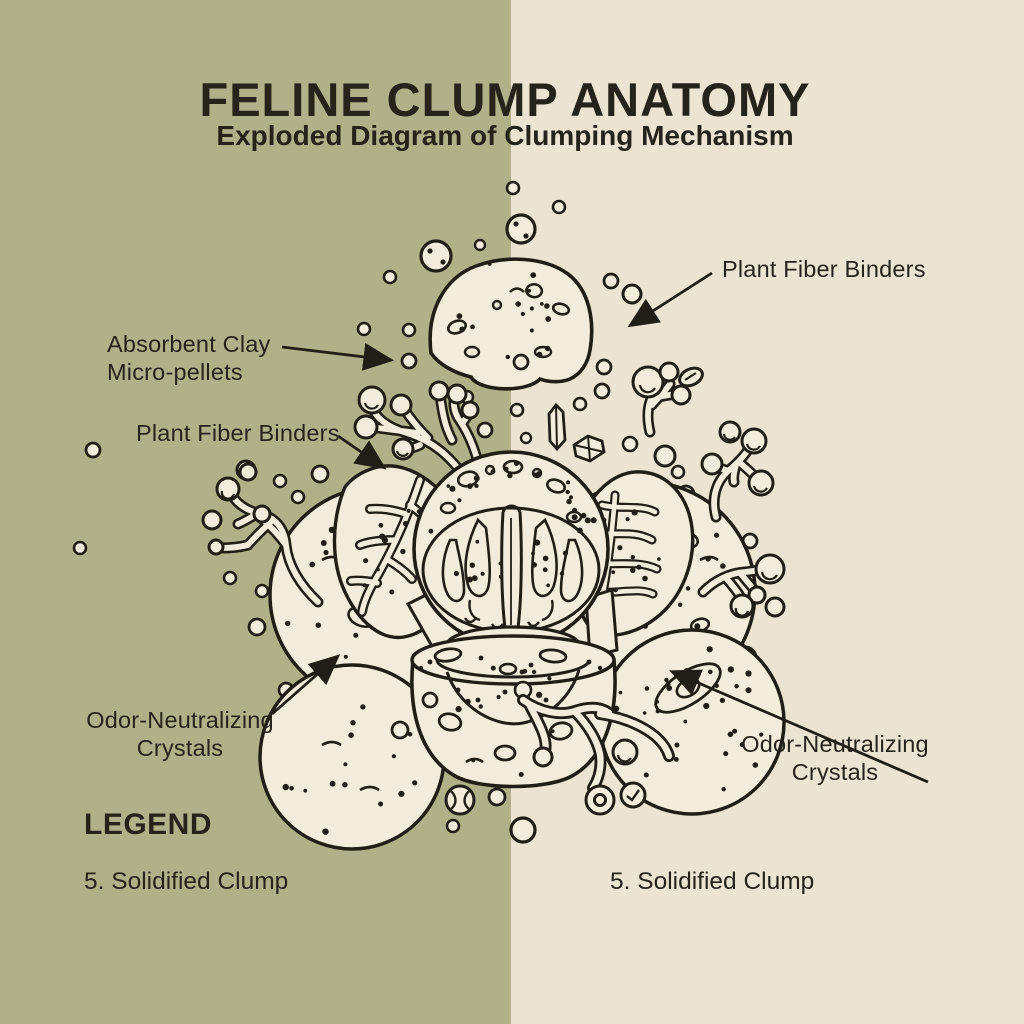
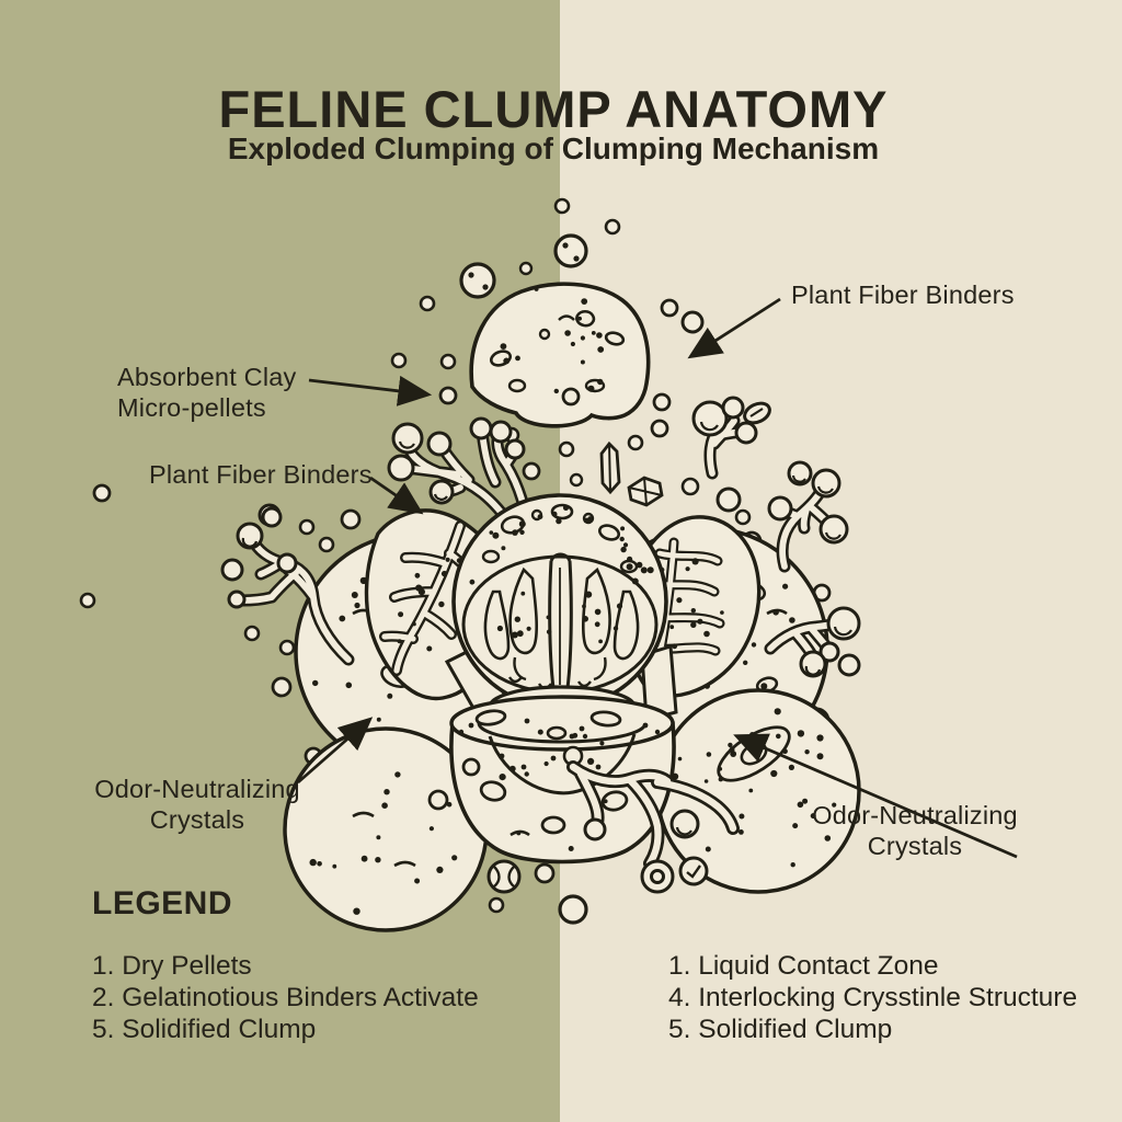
  FELINE CLUMP ANATOMY
- Exploded Diagram of Clumping Mechanism
+ Exploded Clumping of Clumping Mechanism
  Plant Fiber Binders
  Absorbent Clay
  Micro-pellets
  Plant Fiber Binders
  Odor-Neutralizing
  Crystals
  Odor-Neutralizing
  Crystals
  LEGEND
+ 1. Dry Pellets
+ 2. Gelatinotious Binders Activate
  5. Solidified Clump
+ 1. Liquid Contact Zone
+ 4. Interlocking Crysstinle Structure
  5. Solidified Clump
